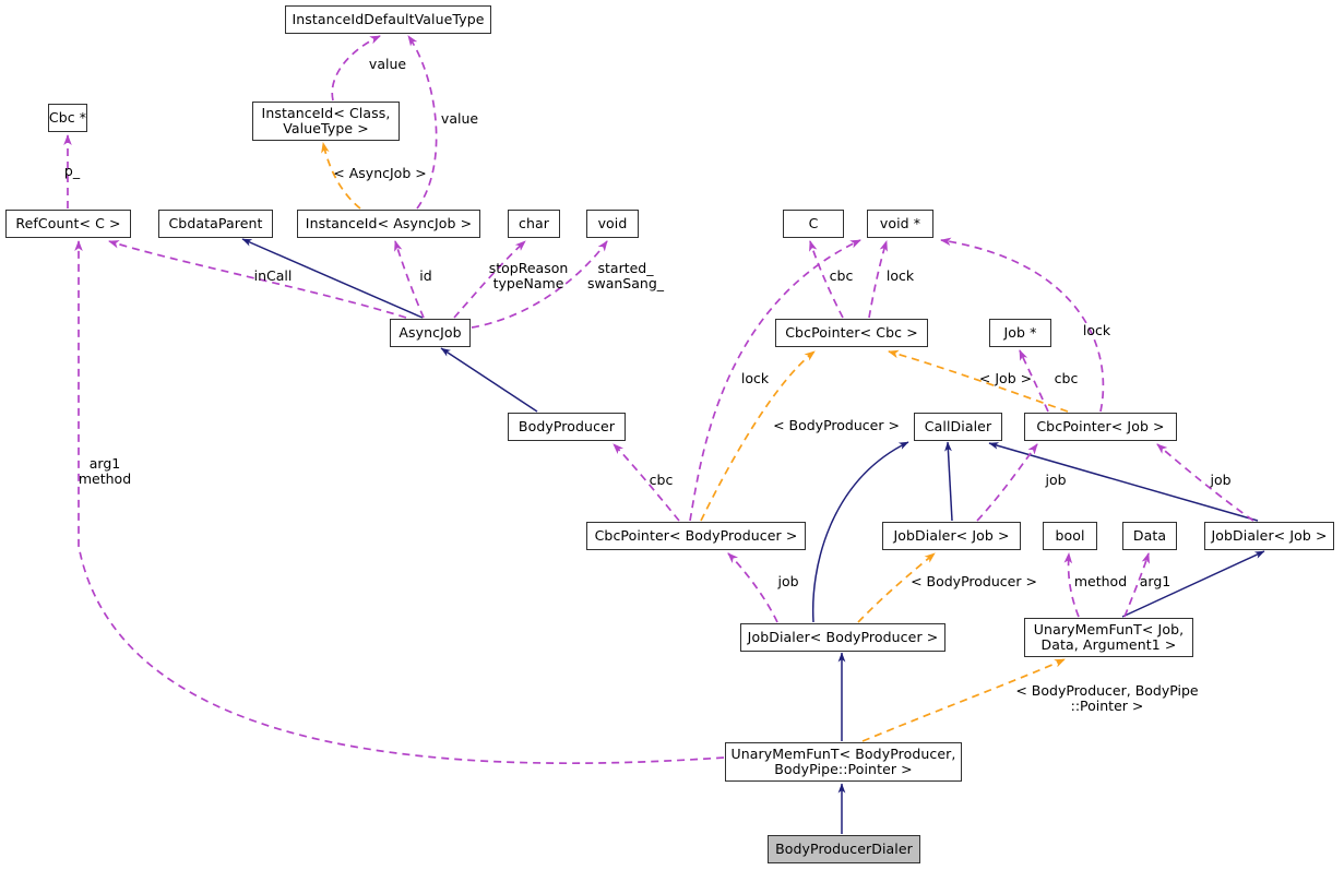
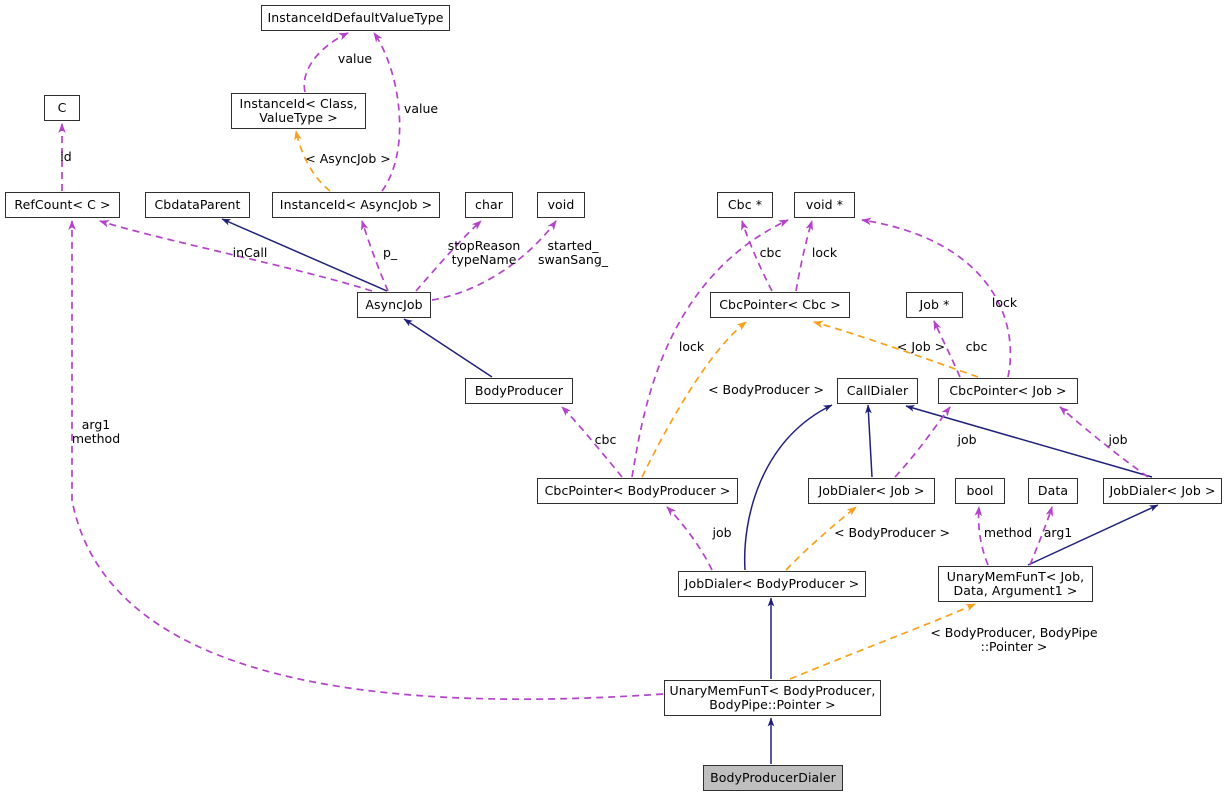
  InstanceIdDefaultValueType
- Cbc *
+ C
  InstanceId< Class,
  ValueType >
  RefCount< C >
  CbdataParent
  InstanceId< AsyncJob >
  char
  void
- C
+ Cbc *
  void *
  AsyncJob
  CbcPointer< Cbc >
  Job *
  BodyProducer
  CallDialer
  CbcPointer< Job >
  CbcPointer< BodyProducer >
  JobDialer< Job >
  bool
  Data
  JobDialer< Job >
  JobDialer< BodyProducer >
  UnaryMemFunT< Job,
  Data, Argument1 >
  UnaryMemFunT< BodyProducer,
  BodyPipe::Pointer >
  BodyProducerDialer
  value
  value
  < AsyncJob >
- p_
+ id
  inCall
- id
+ p_
  stopReason
  typeName
  started_
  swanSang_
  cbc
  lock
  lock
  lock
  < Job >
  cbc
  < BodyProducer >
  cbc
  job
  job
  arg1
  method
  job
  < BodyProducer >
  method
  arg1
  < BodyProducer, BodyPipe
  ::Pointer >
